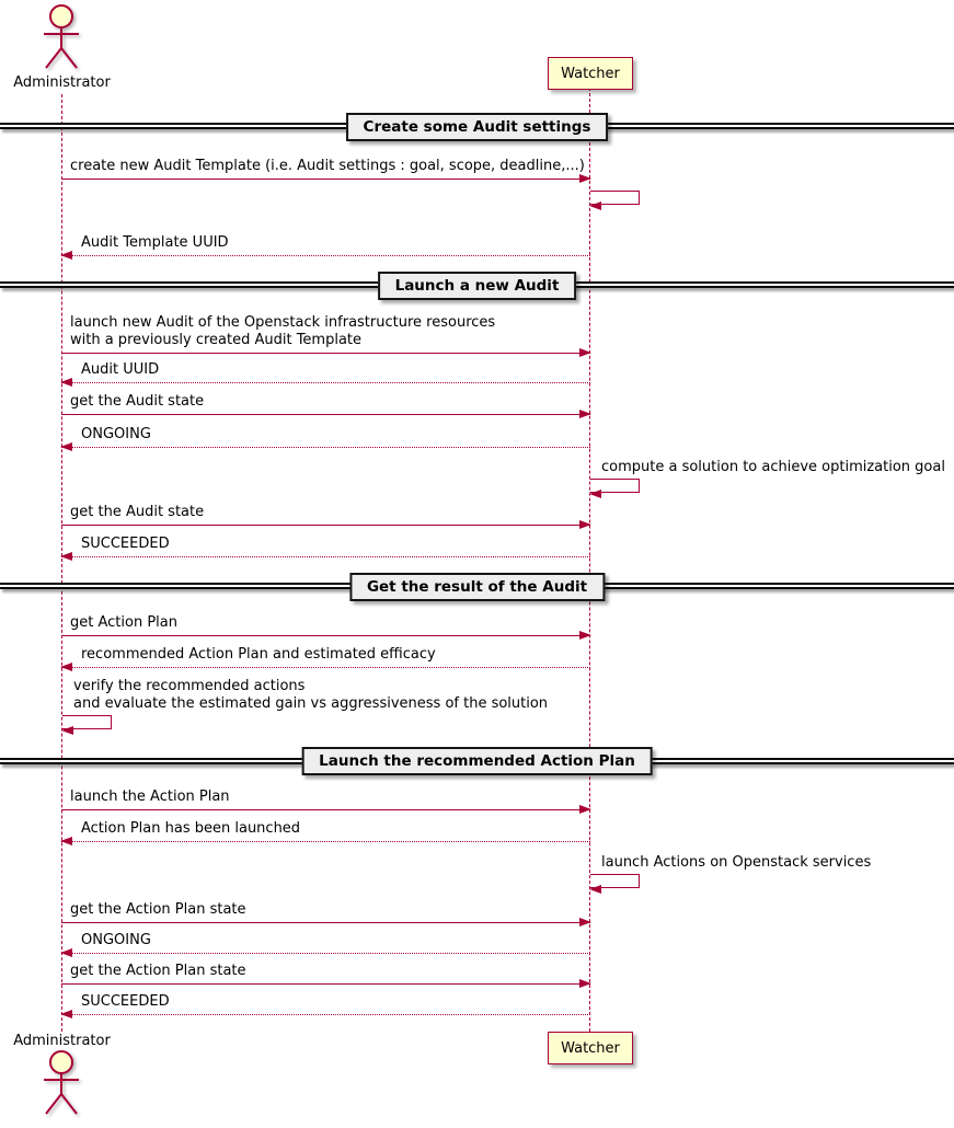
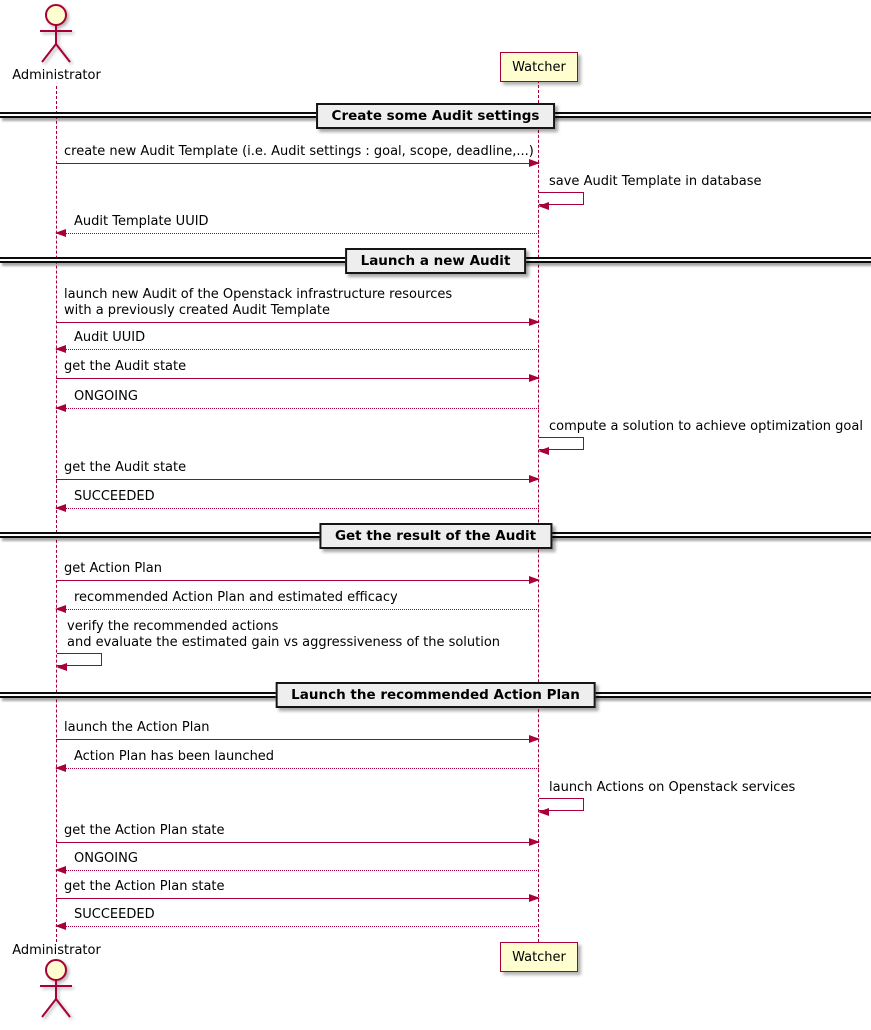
  Administrator
  Watcher
  Create some Audit settings
  create new Audit Template (i.e. Audit settings : goal, scope, deadline,...)
+ save Audit Template in database
  Audit Template UUID
  Launch a new Audit
  launch new Audit of the Openstack infrastructure resources
  with a previously created Audit Template
  Audit UUID
  get the Audit state
  ONGOING
  compute a solution to achieve optimization goal
  get the Audit state
  SUCCEEDED
  Get the result of the Audit
  get Action Plan
  recommended Action Plan and estimated efficacy
  verify the recommended actions
  and evaluate the estimated gain vs aggressiveness of the solution
  Launch the recommended Action Plan
  launch the Action Plan
  Action Plan has been launched
  launch Actions on Openstack services
  get the Action Plan state
  ONGOING
  get the Action Plan state
  SUCCEEDED
  Administrator
  Watcher
